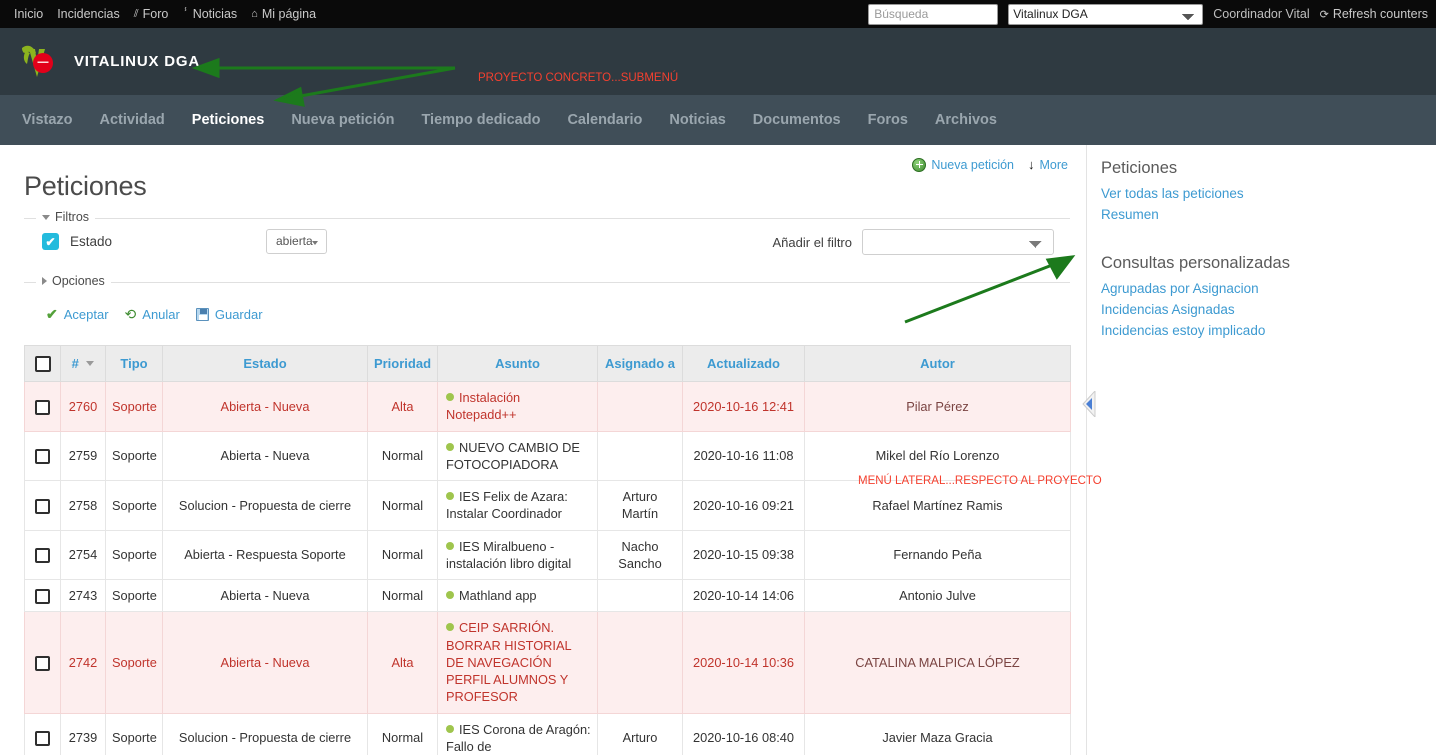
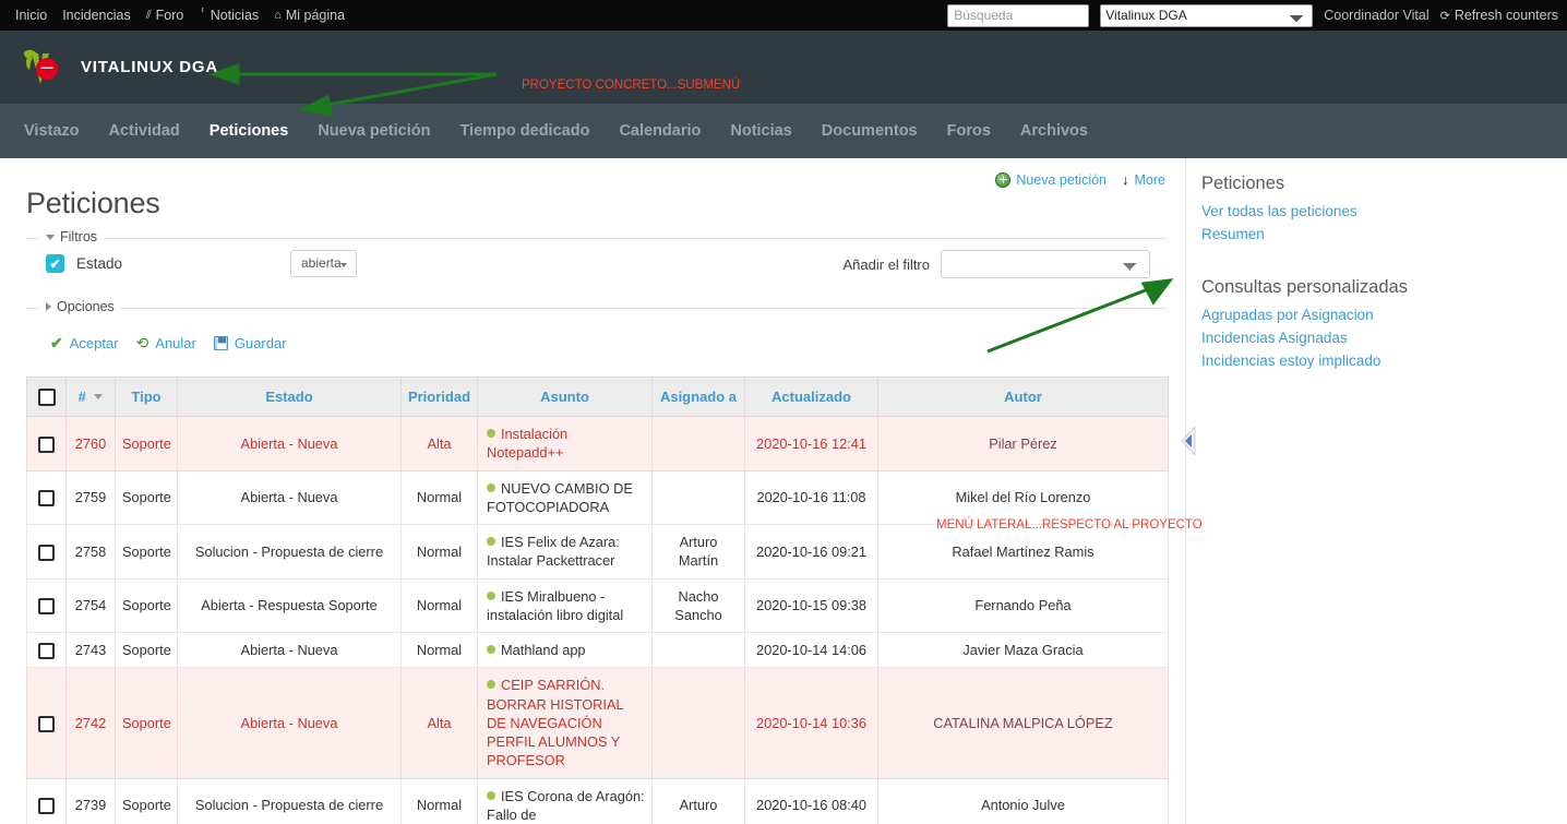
  Inicio
  Incidencias
  ⫽
  Foro
  ⸯ
  Noticias
  ⌂
  Mi página
  Búsqueda
  Vitalinux DGA
  Coordinador Vital
  ⟳
  Refresh counters
  VITALINUX DGA
  PROYECTO CONCRETO...SUBMENÚ
  Vistazo
  Actividad
  Peticiones
  Nueva petición
  Tiempo dedicado
  Calendario
  Noticias
  Documentos
  Foros
  Archivos
  Nueva petición
  ↓
  More
  Peticiones
  Filtros
  ✔
  Estado
  abierta
  Añadir el filtro
  Opciones
  ✔
  Aceptar
  ⟲
  Anular
  Guardar
  MENÚ LATERAL...RESPECTO AL PROYECTO
  	#	Tipo	Estado	Prioridad	Asunto	Asignado a	Actualizado	Autor
  	2760	Soporte	Abierta - Nueva	Alta	Instalación Notepadd++		2020-10-16 12:41	Pilar Pérez
  	2759	Soporte	Abierta - Nueva	Normal	NUEVO CAMBIO DE FOTOCOPIADORA		2020-10-16 11:08	Mikel del Río Lorenzo
- 	2758	Soporte	Solucion - Propuesta de cierre	Normal	IES Felix de Azara: Instalar Coordinador	Arturo Martín	2020-10-16 09:21	Rafael Martínez Ramis
+ 	2758	Soporte	Solucion - Propuesta de cierre	Normal	IES Felix de Azara: Instalar Packettracer	Arturo Martín	2020-10-16 09:21	Rafael Martínez Ramis
  	2754	Soporte	Abierta - Respuesta Soporte	Normal	IES Miralbueno - instalación libro digital	Nacho Sancho	2020-10-15 09:38	Fernando Peña
- 	2743	Soporte	Abierta - Nueva	Normal	Mathland app		2020-10-14 14:06	Antonio Julve
+ 	2743	Soporte	Abierta - Nueva	Normal	Mathland app		2020-10-14 14:06	Javier Maza Gracia
  	2742	Soporte	Abierta - Nueva	Alta	CEIP SARRIÓN. BORRAR HISTORIAL DE NAVEGACIÓN PERFIL ALUMNOS Y PROFESOR		2020-10-14 10:36	CATALINA MALPICA LÓPEZ
- 	2739	Soporte	Solucion - Propuesta de cierre	Normal	IES Corona de Aragón: Fallo de	Arturo	2020-10-16 08:40	Javier Maza Gracia
+ 	2739	Soporte	Solucion - Propuesta de cierre	Normal	IES Corona de Aragón: Fallo de	Arturo	2020-10-16 08:40	Antonio Julve
  Peticiones
  Ver todas las peticiones
  Resumen
  Consultas personalizadas
  Agrupadas por Asignacion
  Incidencias Asignadas
  Incidencias estoy implicado
